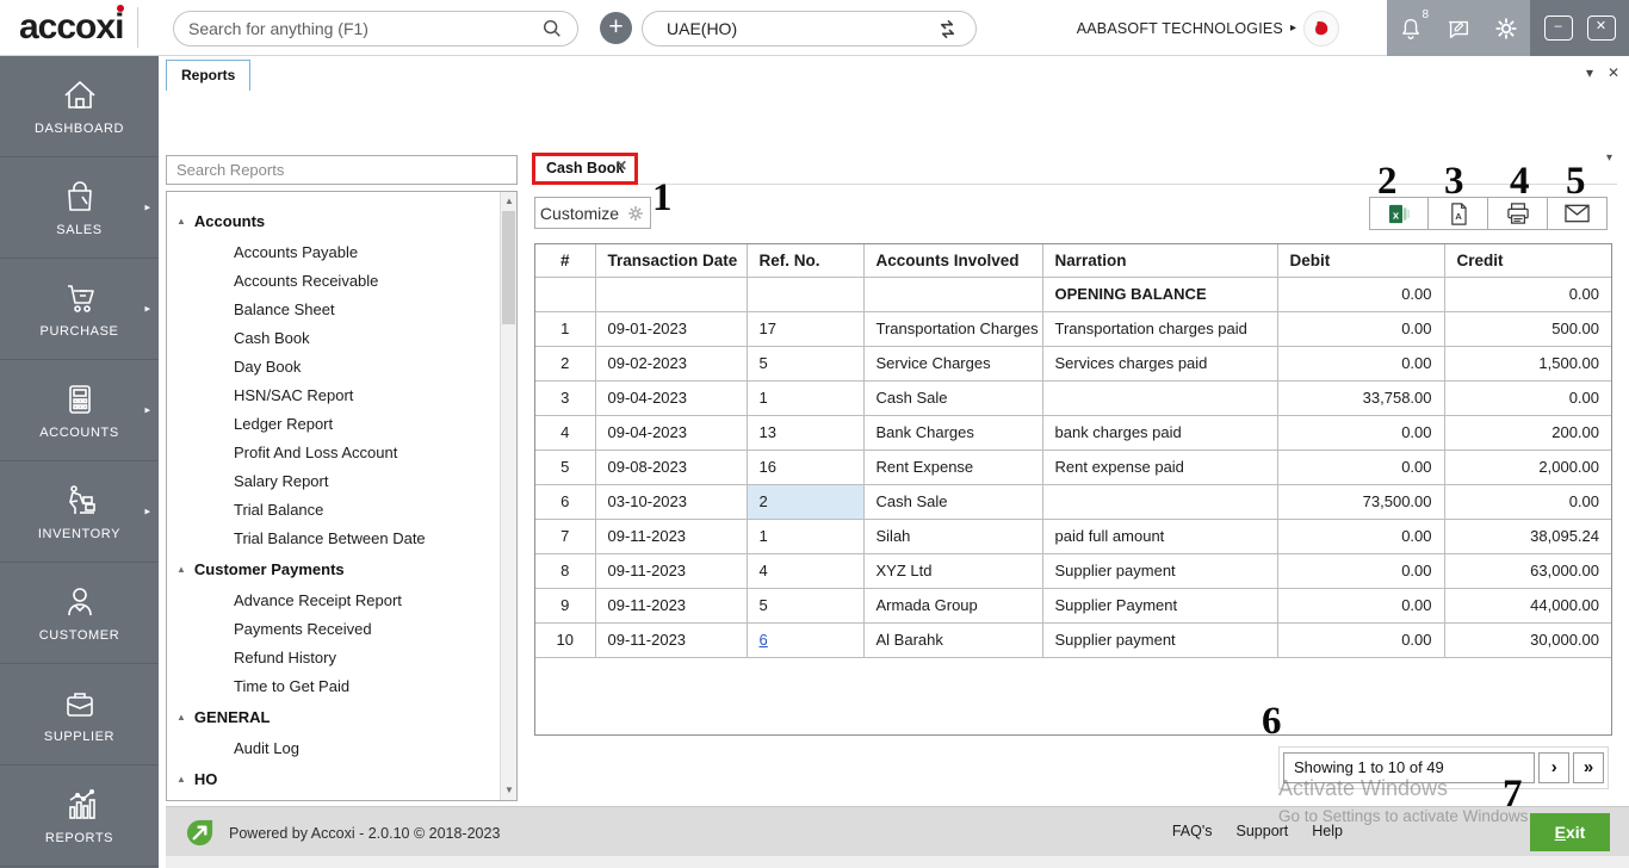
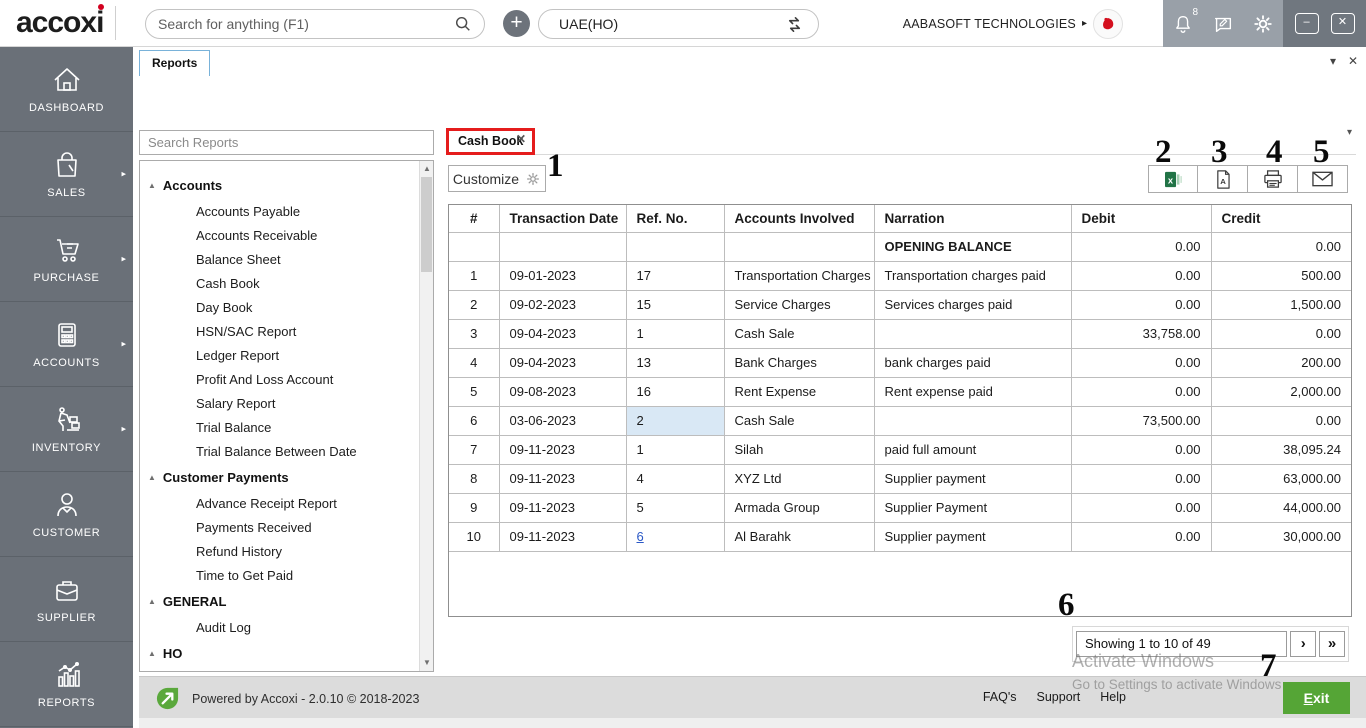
  accoxi
  Search for anything (F1)
  +
  UAE(HO)
  AABASOFT TECHNOLOGIES
  ▸
  8
  –
  ✕
  DASHBOARD
  SALES
  ▸
  PURCHASE
  ▸
  ACCOUNTS
  ▸
  INVENTORY
  ▸
  CUSTOMER
  SUPPLIER
  REPORTS
  Reports
  ▾
  ✕
  Search Reports
  ▲
  Accounts
  Accounts Payable
  Accounts Receivable
  Balance Sheet
  Cash Book
  Day Book
  HSN/SAC Report
  Ledger Report
  Profit And Loss Account
  Salary Report
  Trial Balance
  Trial Balance Between Date
  ▲
  Customer Payments
  Advance Receipt Report
  Payments Received
  Refund History
  Time to Get Paid
  ▲
  GENERAL
  Audit Log
  ▲
  HO
  ▲
  ▼
  Cash Book
  ✕
  ▾
  Customize
  x
  A
  #	Transaction Date	Ref. No.	Accounts Involved	Narration	Debit	Credit
  				OPENING BALANCE	0.00	0.00
  1	09-01-2023	17	Transportation Charges	Transportation charges paid	0.00	500.00
- 2	09-02-2023	5	Service Charges	Services charges paid	0.00	1,500.00
+ 2	09-02-2023	15	Service Charges	Services charges paid	0.00	1,500.00
  3	09-04-2023	1	Cash Sale		33,758.00	0.00
  4	09-04-2023	13	Bank Charges	bank charges paid	0.00	200.00
  5	09-08-2023	16	Rent Expense	Rent expense paid	0.00	2,000.00
- 6	03-10-2023	2	Cash Sale		73,500.00	0.00
+ 6	03-06-2023	2	Cash Sale		73,500.00	0.00
  7	09-11-2023	1	Silah	paid full amount	0.00	38,095.24
  8	09-11-2023	4	XYZ Ltd	Supplier payment	0.00	63,000.00
  9	09-11-2023	5	Armada Group	Supplier Payment	0.00	44,000.00
  10	09-11-2023	6	Al Barahk	Supplier payment	0.00	30,000.00
  Showing 1 to 10 of 49
  ›
  »
  Activate Windows
  Go to Settings to activate Windows
  Powered by Accoxi - 2.0.10 © 2018-2023
  FAQ's
  Support
  Help
  Exit
  1
  2
  3
  4
  5
  6
  7
